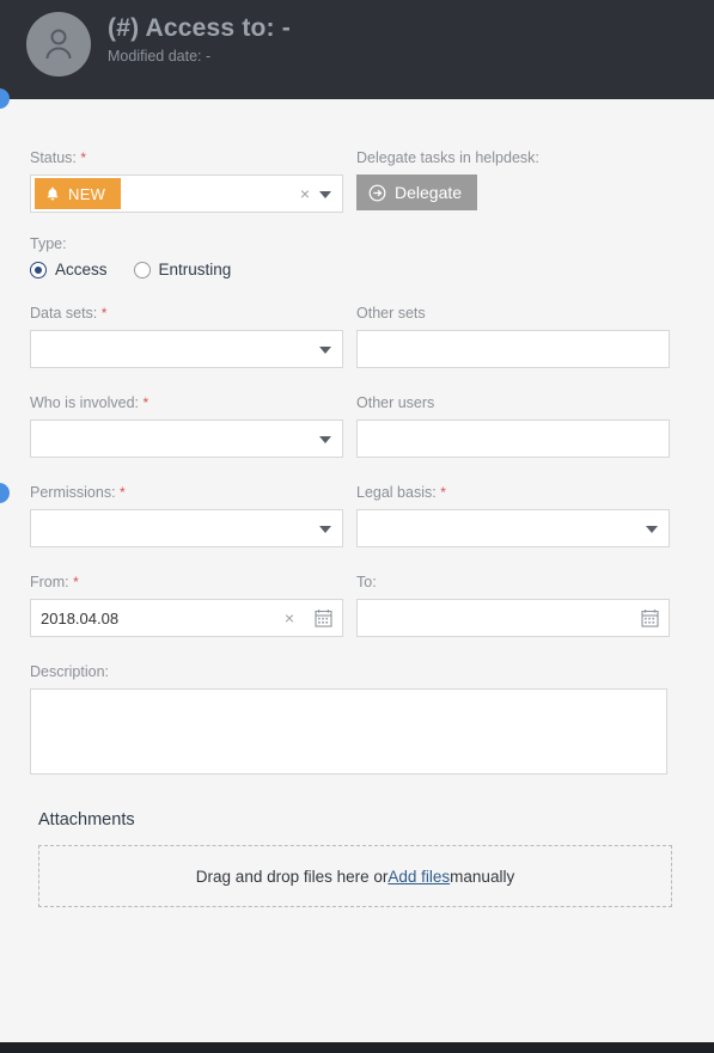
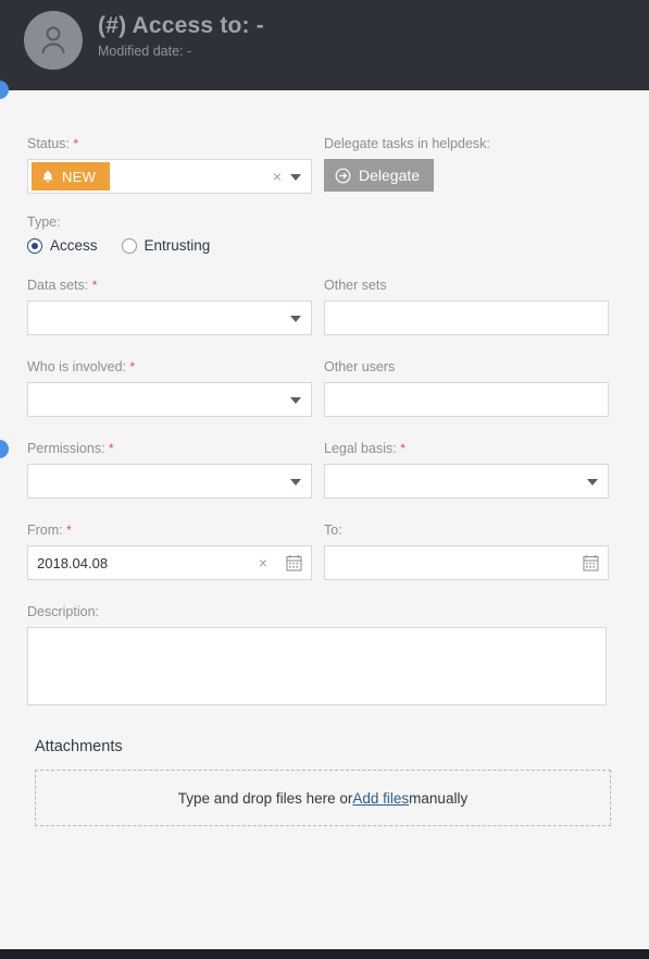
  (#) Access to: -
  Modified date: -
  Status: *
  NEW
  ×
  Delegate tasks in helpdesk:
  Delegate
  Type:
  Access
  Entrusting
  Data sets: *
  Other sets
  Who is involved: *
  Other users
  Permissions: *
  Legal basis: *
  From: *
  2018.04.08
  ×
  To:
  Description:
  Attachments
- Drag and drop files here or
+ Type and drop files here or
  Add files
  manually
